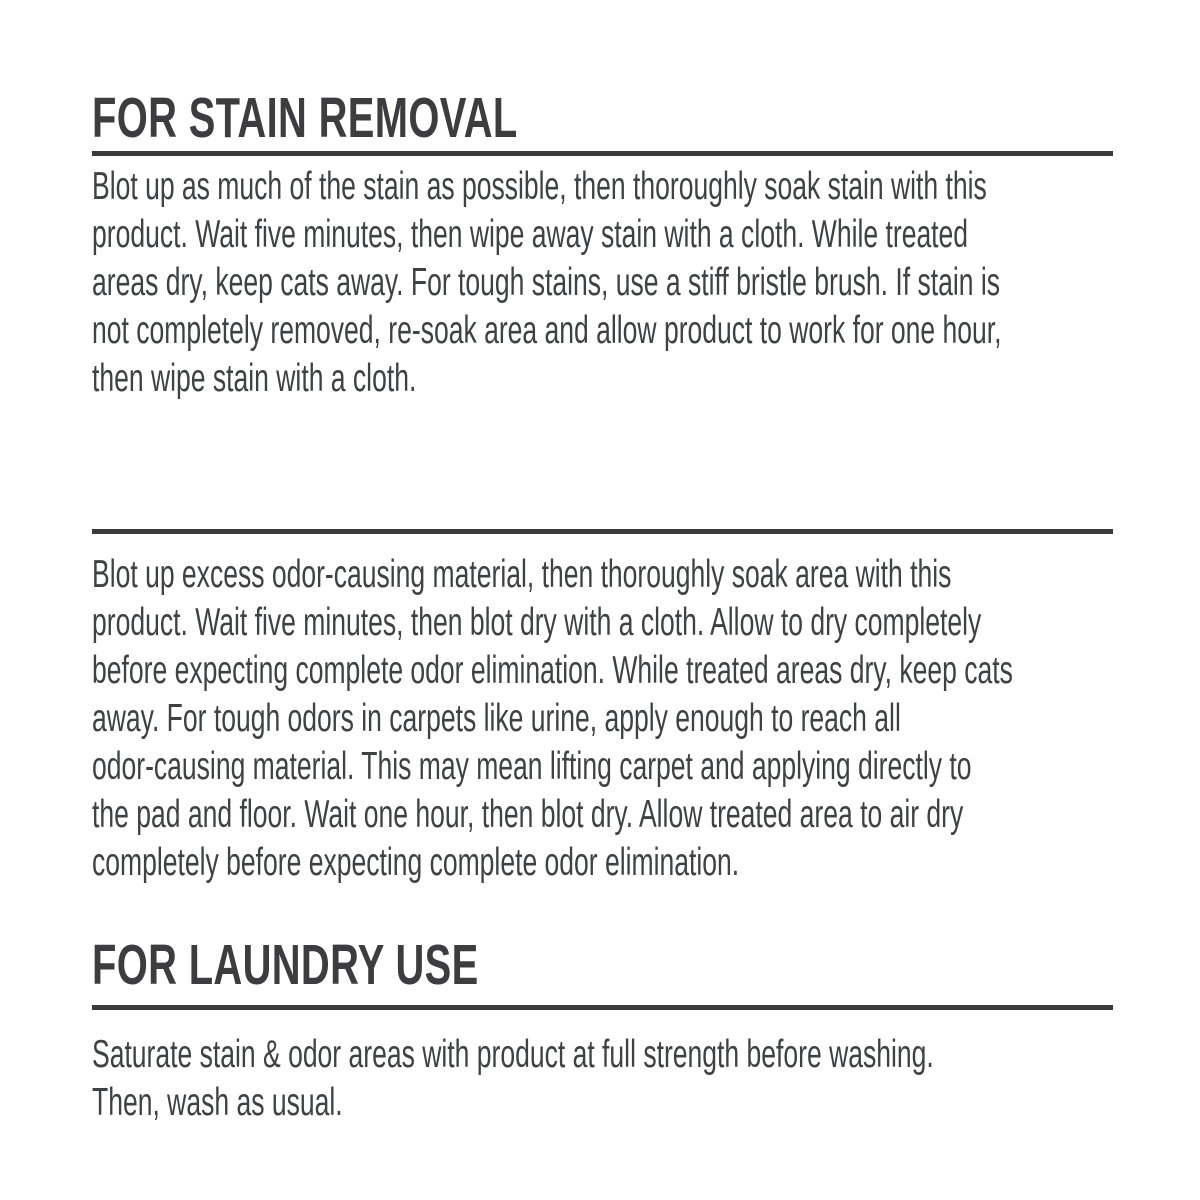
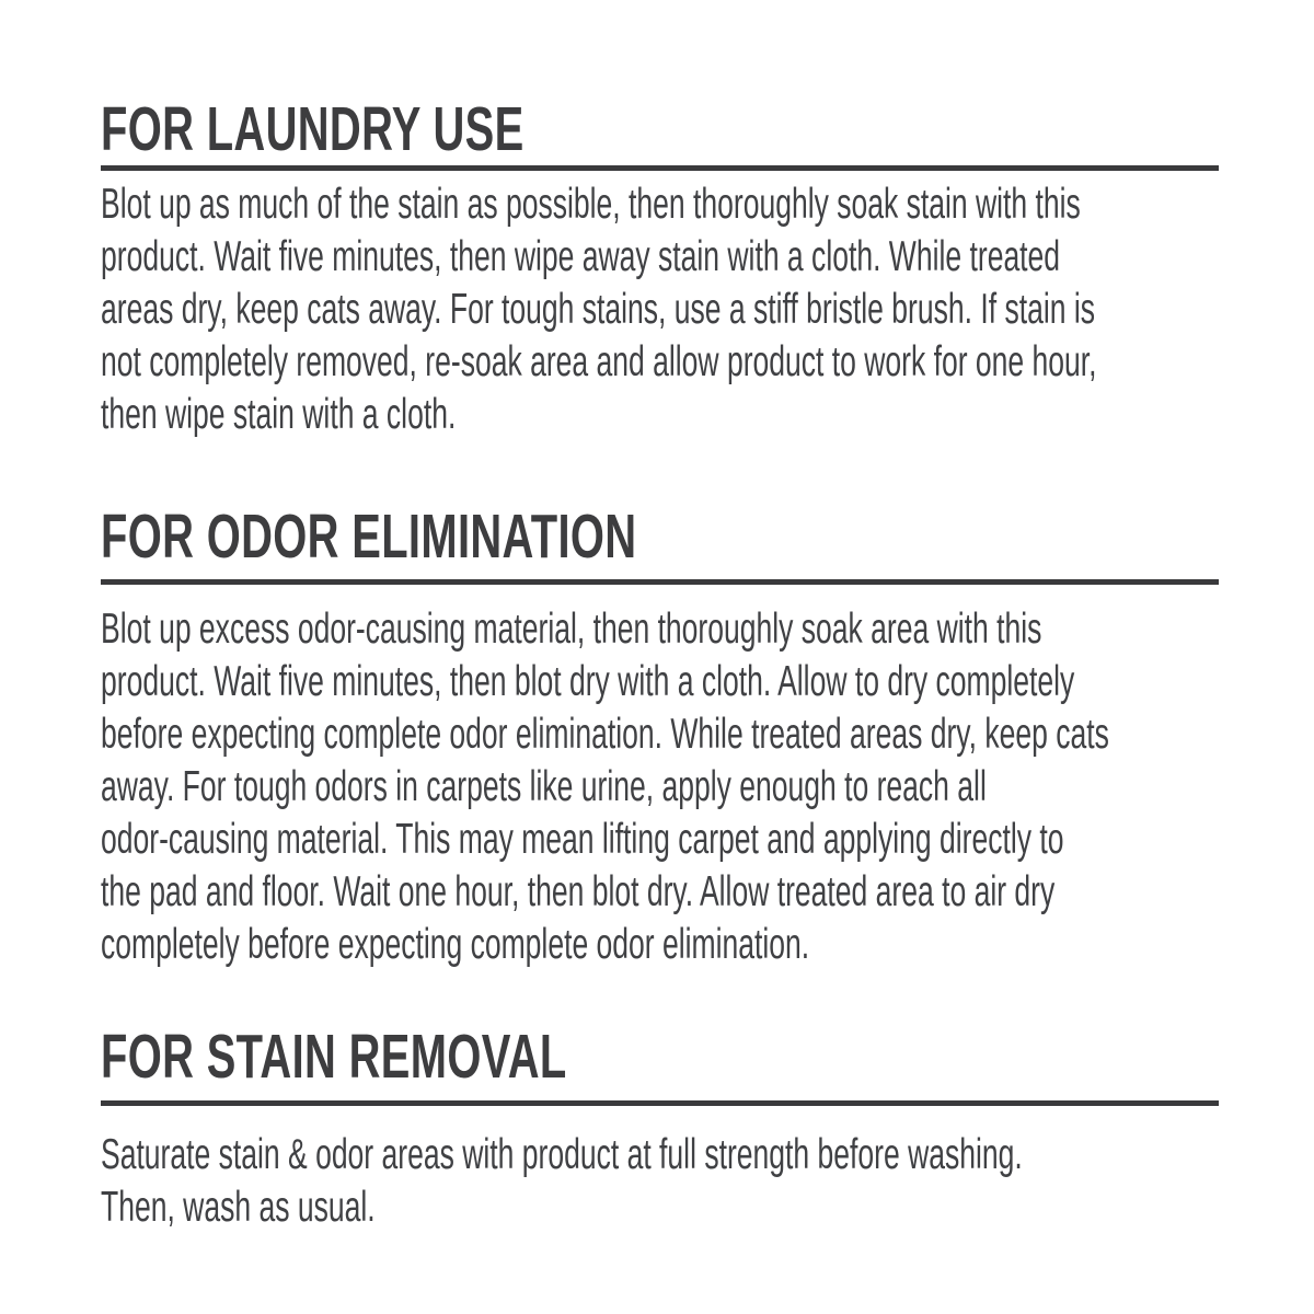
- FOR STAIN REMOVAL
+ FOR LAUNDRY USE
  Blot up as much of the stain as possible, then thoroughly soak stain with this
  product. Wait five minutes, then wipe away stain with a cloth. While treated
  areas dry, keep cats away. For tough stains, use a stiff bristle brush. If stain is
  not completely removed, re-soak area and allow product to work for one hour,
  then wipe stain with a cloth.
+ FOR ODOR ELIMINATION
  Blot up excess odor-causing material, then thoroughly soak area with this
  product. Wait five minutes, then blot dry with a cloth. Allow to dry completely
  before expecting complete odor elimination. While treated areas dry, keep cats
  away. For tough odors in carpets like urine, apply enough to reach all
  odor-causing material. This may mean lifting carpet and applying directly to
  the pad and floor. Wait one hour, then blot dry. Allow treated area to air dry
  completely before expecting complete odor elimination.
- FOR LAUNDRY USE
+ FOR STAIN REMOVAL
  Saturate stain & odor areas with product at full strength before washing.
  Then, wash as usual.
